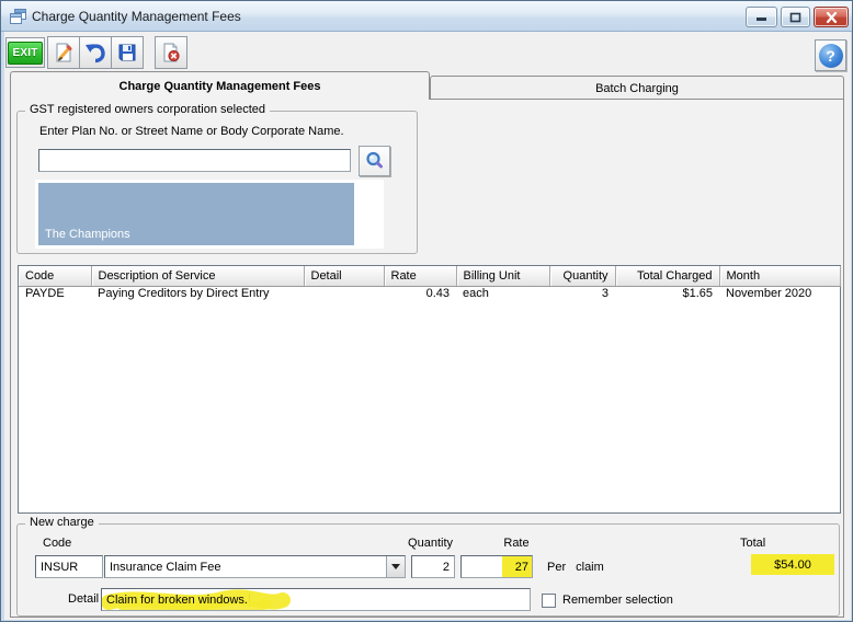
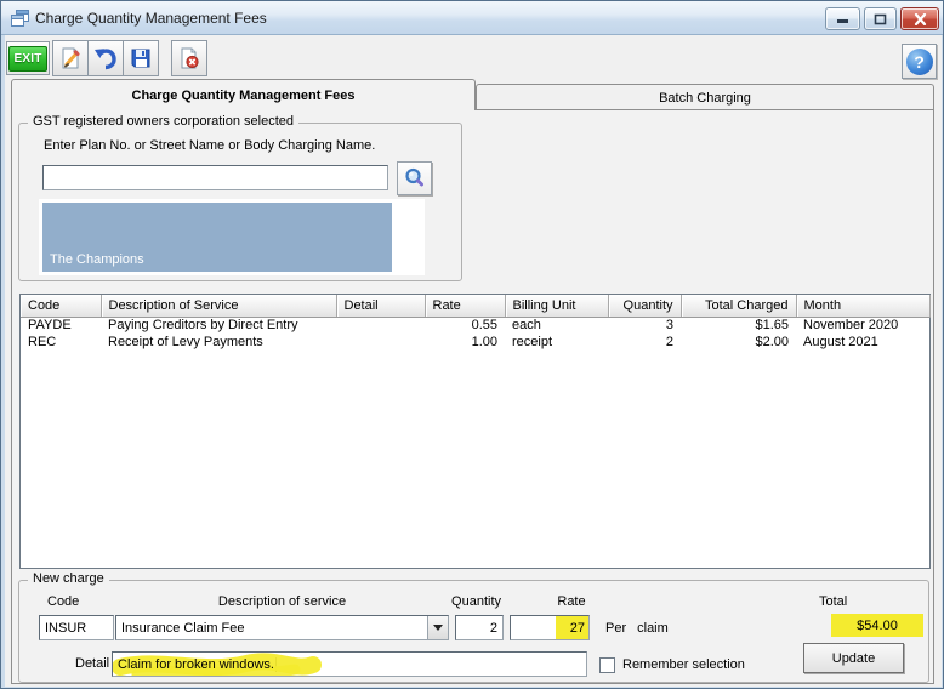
  Charge Quantity Management Fees
  EXIT
  ?
  Charge Quantity Management Fees
  Batch Charging
  GST registered owners corporation selected
- Enter Plan No. or Street Name or Body Corporate Name.
+ Enter Plan No. or Street Name or Body Charging Name.
  The Champions
  Code	Description of Service	Detail	Rate	Billing Unit	Quantity	Total Charged	Month
- PAYDE	Paying Creditors by Direct Entry		0.43	each	3	$1.65	November 2020
+ PAYDE	Paying Creditors by Direct Entry		0.55	each	3	$1.65	November 2020
+ REC	Receipt of Levy Payments		1.00	receipt	2	$2.00	August 2021
  New charge
  Code
+ Description of service
  Quantity
  Rate
  Total
  INSUR
  Insurance Claim Fee
  2
  27
  Per claim
  $54.00
  Detail
  Claim for broken windows.
  Remember selection
+ Update
